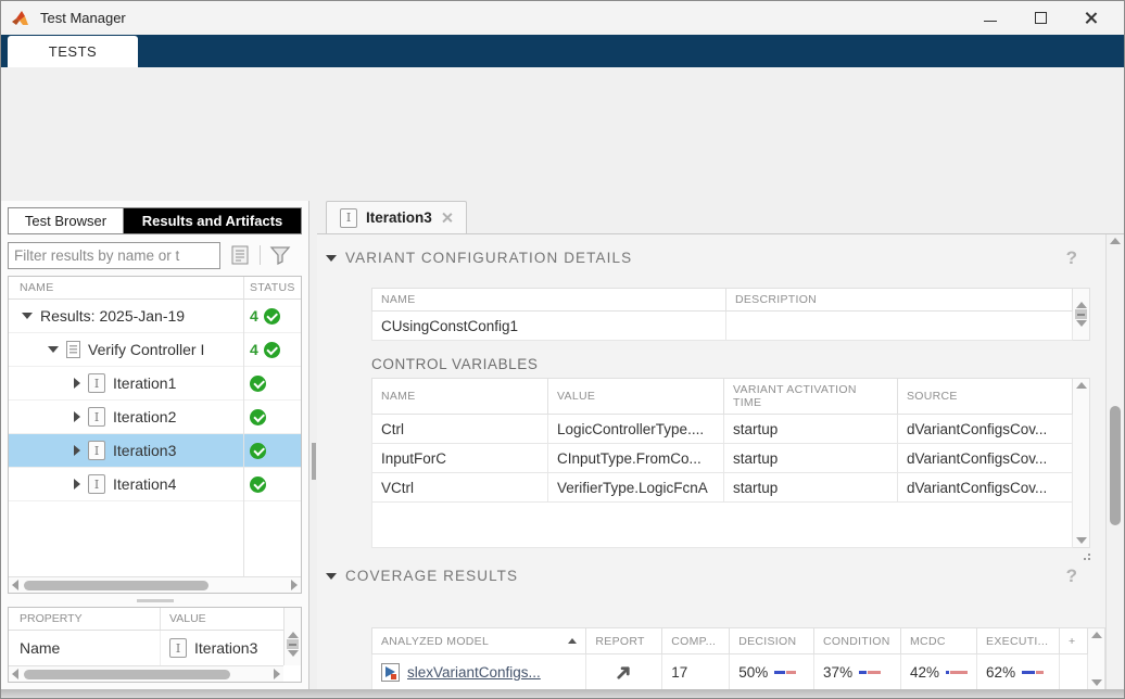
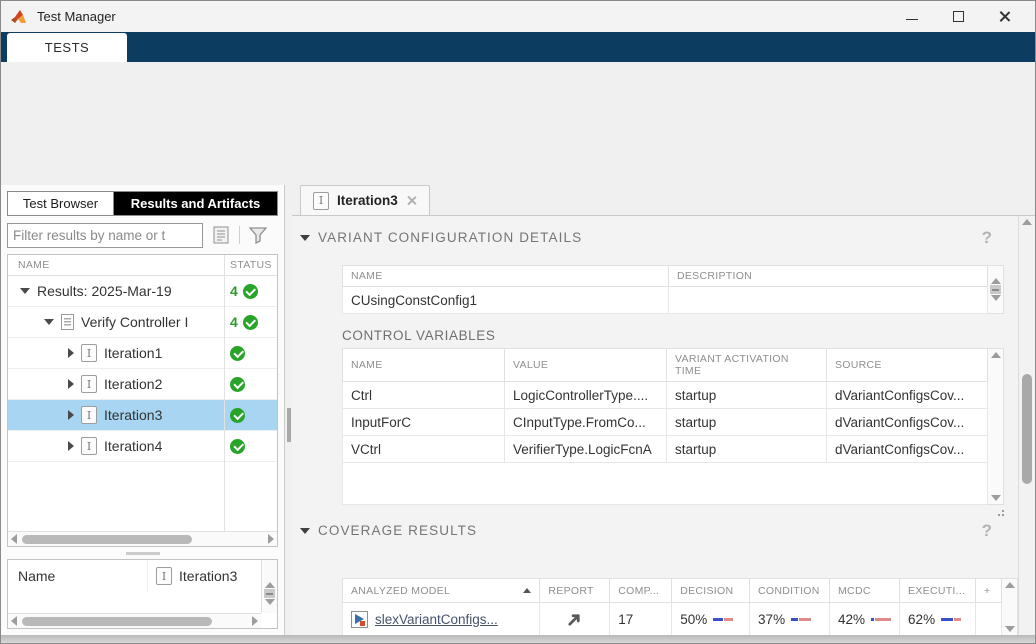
  Test Manager
  TESTS
  Test Browser
  Results and Artifacts
  Filter results by name or t
  NAME
  STATUS
- Results: 2025-Jan-19
+ Results: 2025-Mar-19
  4
  Verify Controller I
  4
  I
  Iteration1
  I
  Iteration2
  I
  Iteration3
  I
  Iteration4
- PROPERTY
- VALUE
  Name
  I
  Iteration3
  I
  Iteration3
  VARIANT CONFIGURATION DETAILS
  ?
  NAME	DESCRIPTION
  CUsingConstConfig1
  CONTROL VARIABLES
  NAME	VALUE	VARIANT ACTIVATION TIME	SOURCE
  Ctrl	LogicControllerType....	startup	dVariantConfigsCov...
  InputForC	CInputType.FromCo...	startup	dVariantConfigsCov...
  VCtrl	VerifierType.LogicFcnA	startup	dVariantConfigsCov...
  COVERAGE RESULTS
  ?
  ANALYZED MODEL	REPORT	COMP...	DECISION	CONDITION	MCDC	EXECUTI...	+
  slexVariantConfigs...		17	50%	37%	42%	62%
